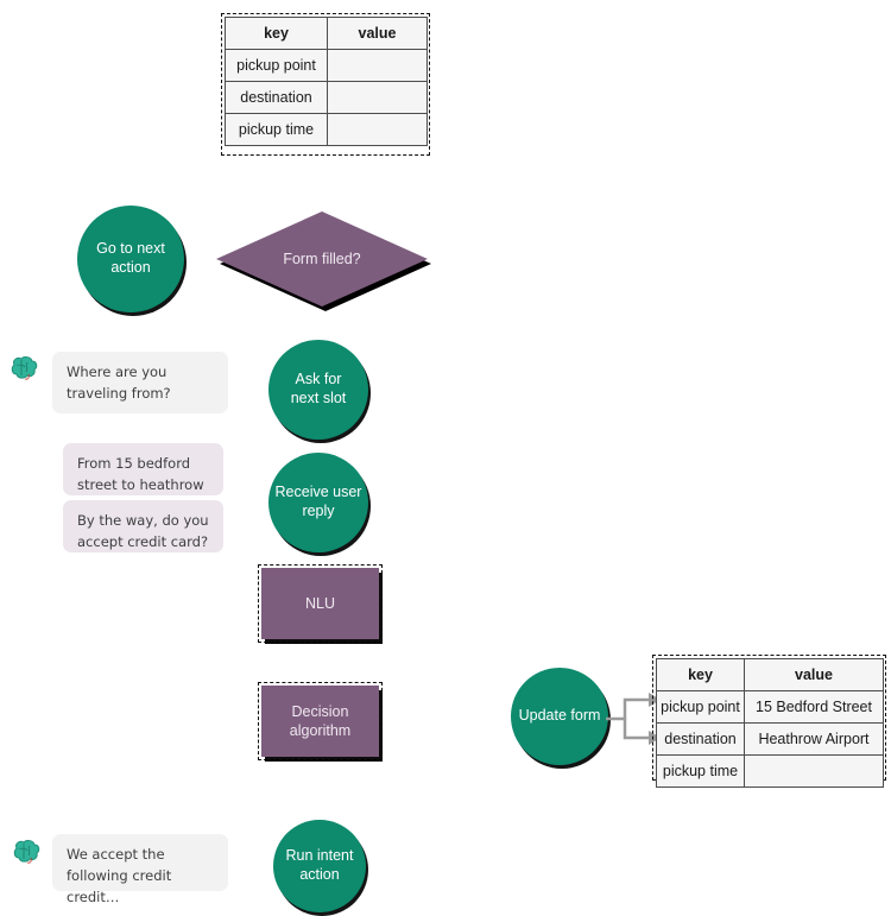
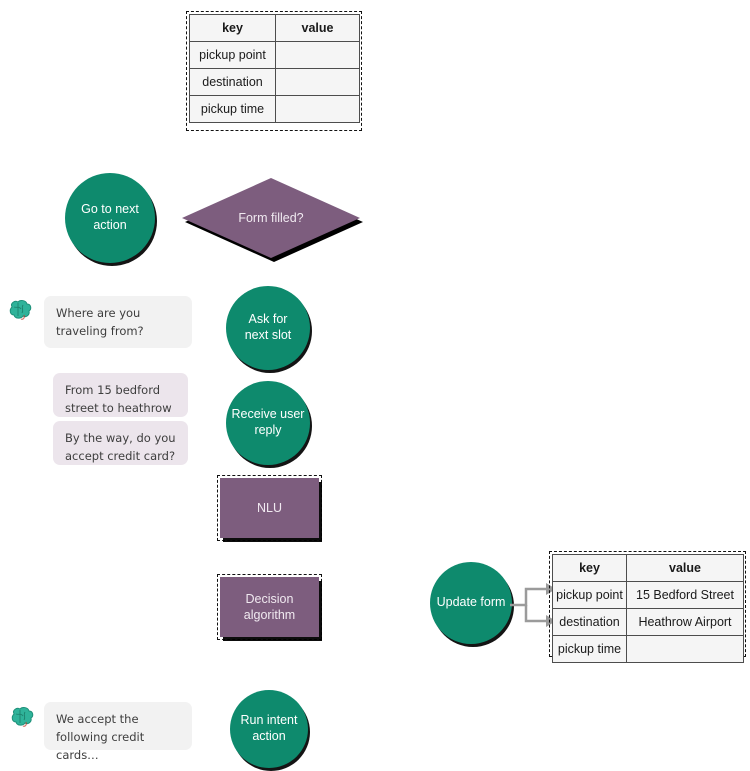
  key	value
  pickup point
  destination
  pickup time
  Go to next
  action
  Form filled?
  Where are you traveling from?
  Ask for
  next slot
  From 15 bedford street to heathrow
  By the way, do you accept credit card?
  Receive user
  reply
  NLU
  Decision
  algorithm
  Update form
  key	value
  pickup point	15 Bedford Street
  destination	Heathrow Airport
  pickup time
- We accept the following credit credit…
+ We accept the following credit cards…
  Run intent
  action
